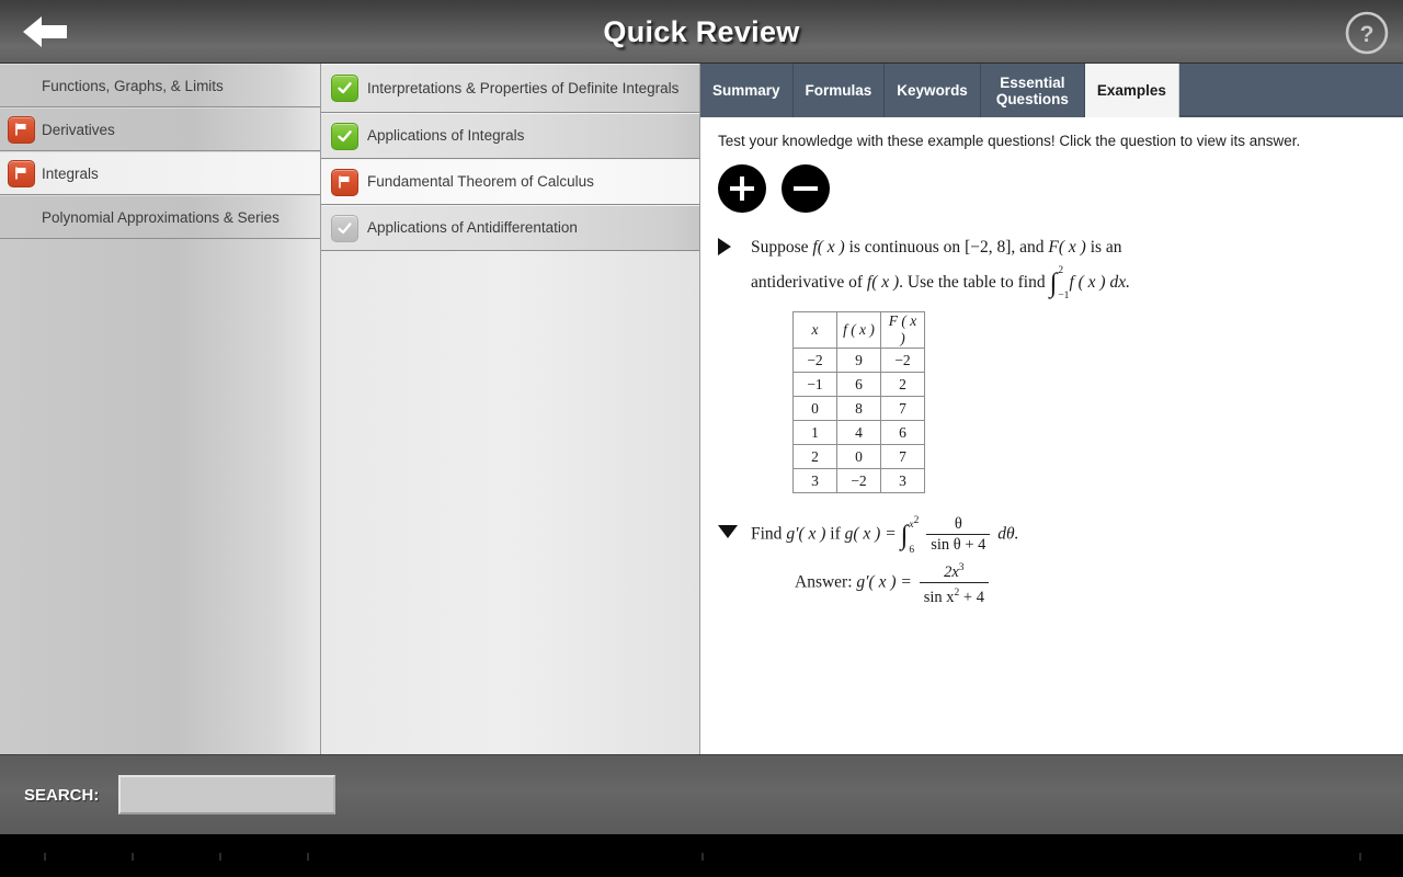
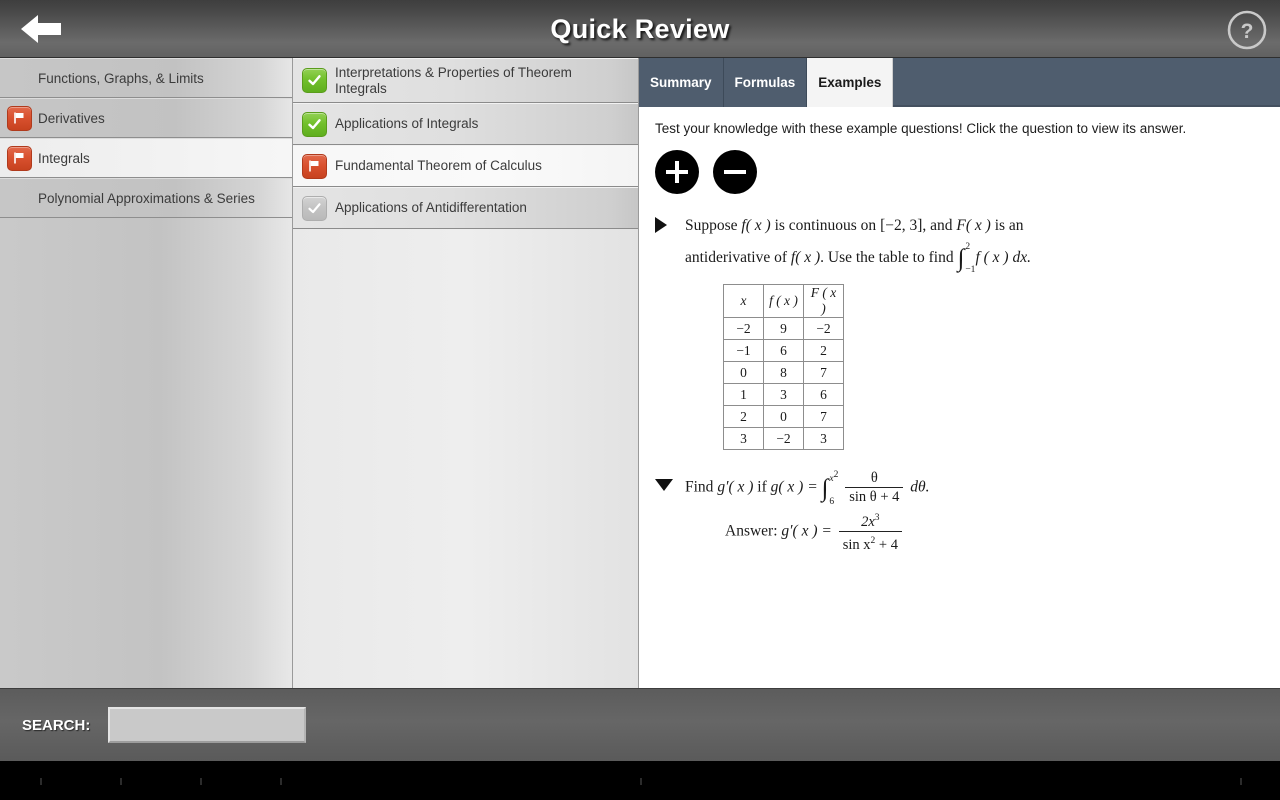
  Quick Review
  ?
  Functions, Graphs, & Limits
  Derivatives
  Integrals
  Polynomial Approximations & Series
- Interpretations & Properties of Definite Integrals
+ Interpretations & Properties of Theorem Integrals
  Applications of Integrals
  Fundamental Theorem of Calculus
  Applications of Antidifferentation
  Summary
  Formulas
- Keywords
- Essential Questions
  Examples
  Test your knowledge with these example questions! Click the question to view its answer.
- Suppose f( x ) is continuous on [−2, 8], and F( x ) is an
+ Suppose f( x ) is continuous on [−2, 3], and F( x ) is an
  antiderivative of f( x ). Use the table to find ∫
  2
  −1
  f ( x ) dx.
  x	f ( x )	F ( x )
  −2	9	−2
  −1	6	2
  0	8	7
- 1	4	6
+ 1	3	6
  2	0	7
  3	−2	3
  Find g′( x ) if g( x ) = ∫
  x2
  6
  θ
  sin θ + 4
  dθ.
  Answer: g′( x ) =
  2x3
  sin x2 + 4
  SEARCH:
